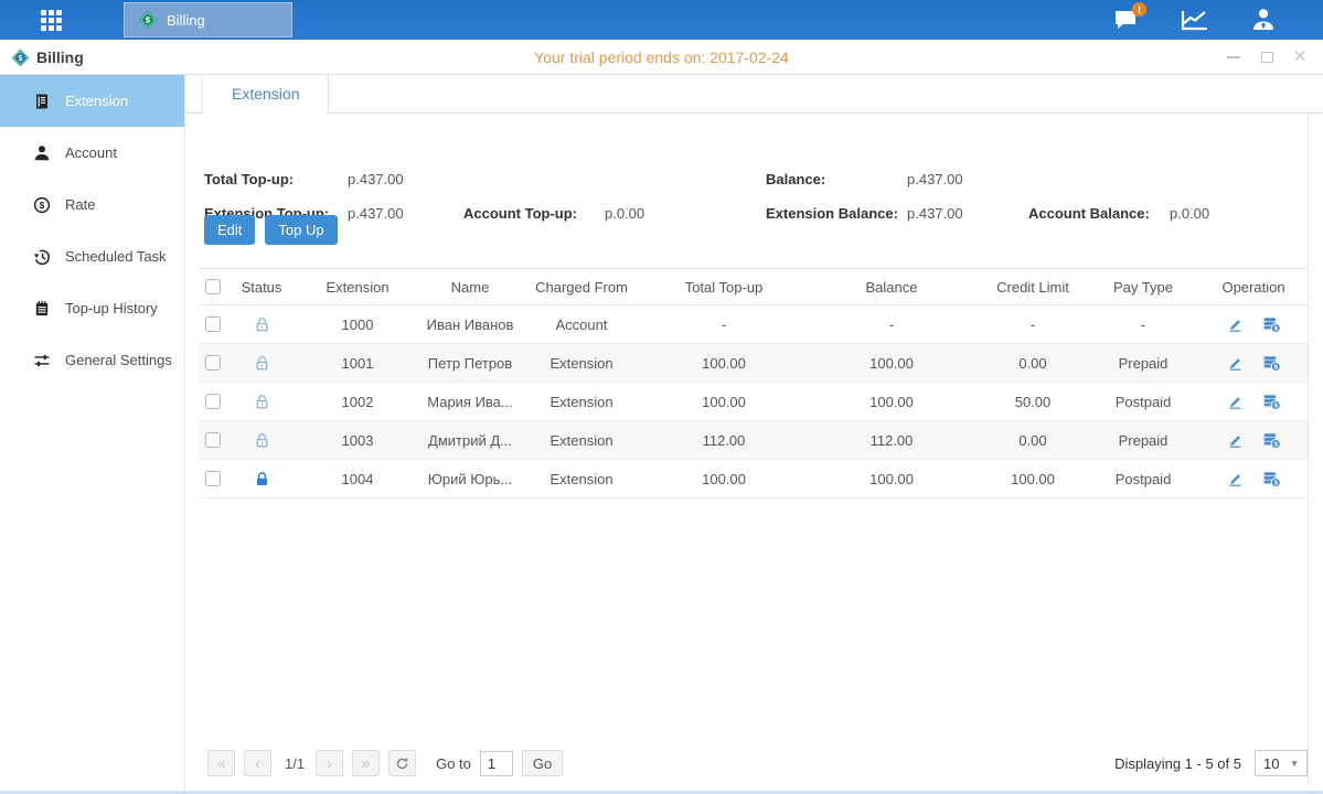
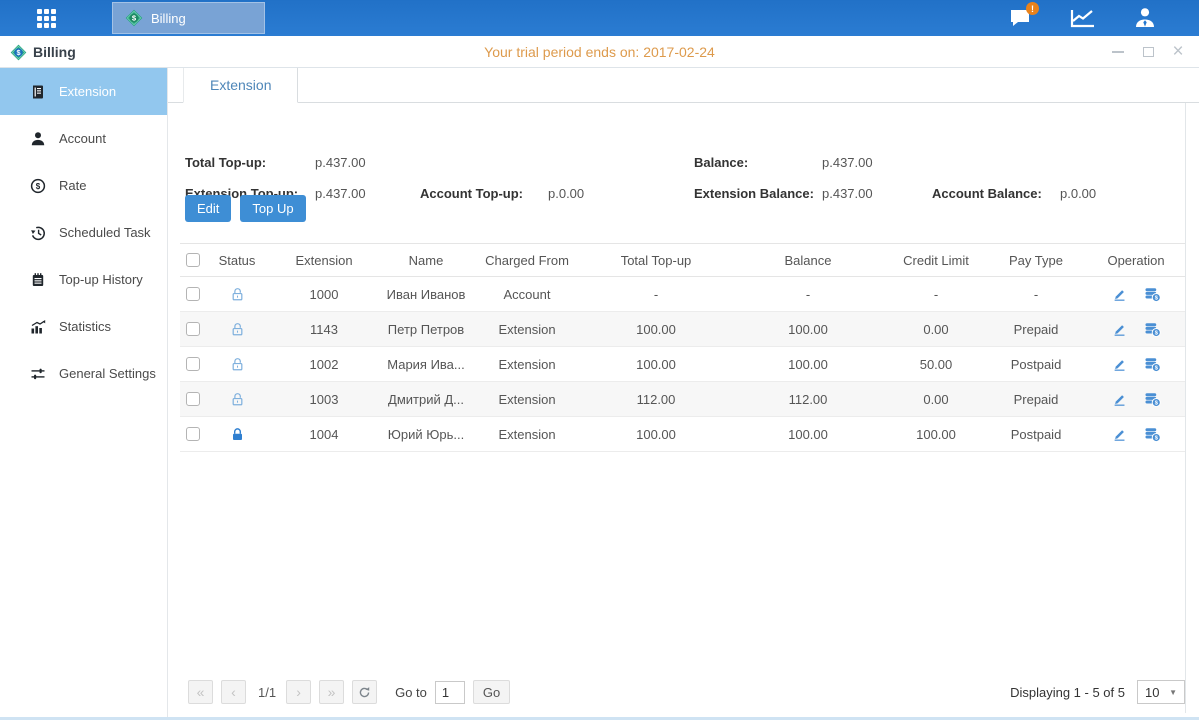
  $
  Billing
  !
  $
  Billing
  Your trial period ends on: 2017-02-24
  ×
  Extension
  Account
  $
  Rate
  Scheduled Task
  Top-up History
+ Statistics
  General Settings
  Extension
  Total Top-up:
  p.437.00
  Balance:
  p.437.00
  Extension Top-up:
  p.437.00
  Account Top-up:
  p.0.00
  Extension Balance:
  p.437.00
  Account Balance:
  p.0.00
  Edit
  Top Up
  Status
  Extension
  Name
  Charged From
  Total Top-up
  Balance
  Credit Limit
  Pay Type
  Operation
  1000
  Иван Иванов
  Account
  -
  -
  -
  -
- 1001
+ 1143
  Петр Петров
  Extension
  100.00
  100.00
  0.00
  Prepaid
  1002
  Мария Ива...
  Extension
  100.00
  100.00
  50.00
  Postpaid
  1003
  Дмитрий Д...
  Extension
  112.00
  112.00
  0.00
  Prepaid
  1004
  Юрий Юрь...
  Extension
  100.00
  100.00
  100.00
  Postpaid
  «
  ‹
  1/1
  ›
  »
  Go to
  1
  Go
  Displaying 1 - 5 of 5
  10
  ▼
